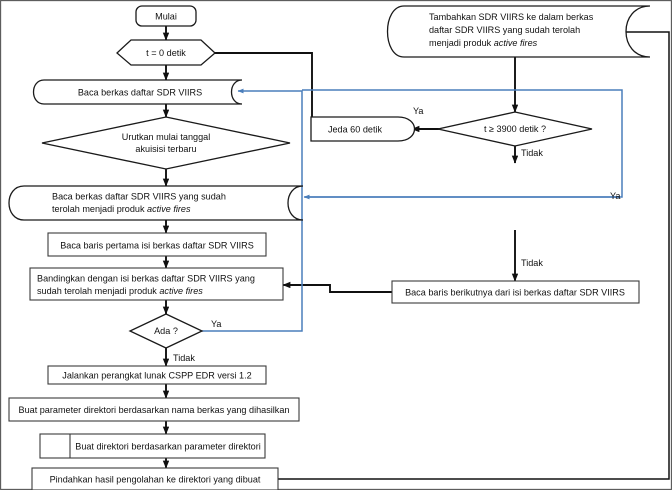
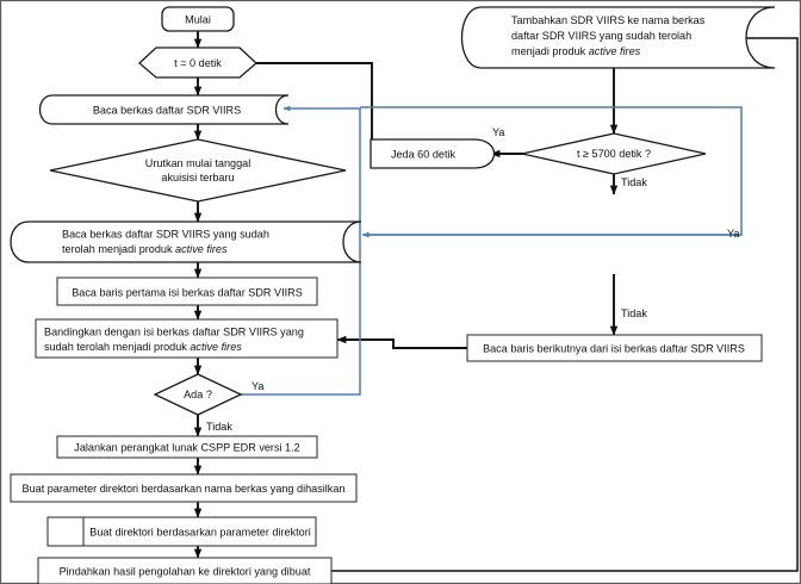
  Mulai
  t = 0 detik
  Baca berkas daftar SDR VIIRS
  Urutkan mulai tanggal
  akuisisi terbaru
  Baca berkas daftar SDR VIIRS yang sudah
  terolah menjadi produk active fires
  Baca baris pertama isi berkas daftar SDR VIIRS
  Bandingkan dengan isi berkas daftar SDR VIIRS yang
  sudah terolah menjadi produk active fires
  Ada ?
  Jalankan perangkat lunak CSPP EDR versi 1.2
  Buat parameter direktori berdasarkan nama berkas yang dihasilkan
  Buat direktori berdasarkan parameter direktori
  Pindahkan hasil pengolahan ke direktori yang dibuat
- Tambahkan SDR VIIRS ke dalam berkas
+ Tambahkan SDR VIIRS ke nama berkas
  daftar SDR VIIRS yang sudah terolah
  menjadi produk active fires
- t ≥ 3900 detik ?
+ t ≥ 5700 detik ?
  Jeda 60 detik
  Baca baris berikutnya dari isi berkas daftar SDR VIIRS
  Ya
  Tidak
  Ya
  Tidak
  Ya
  Tidak
